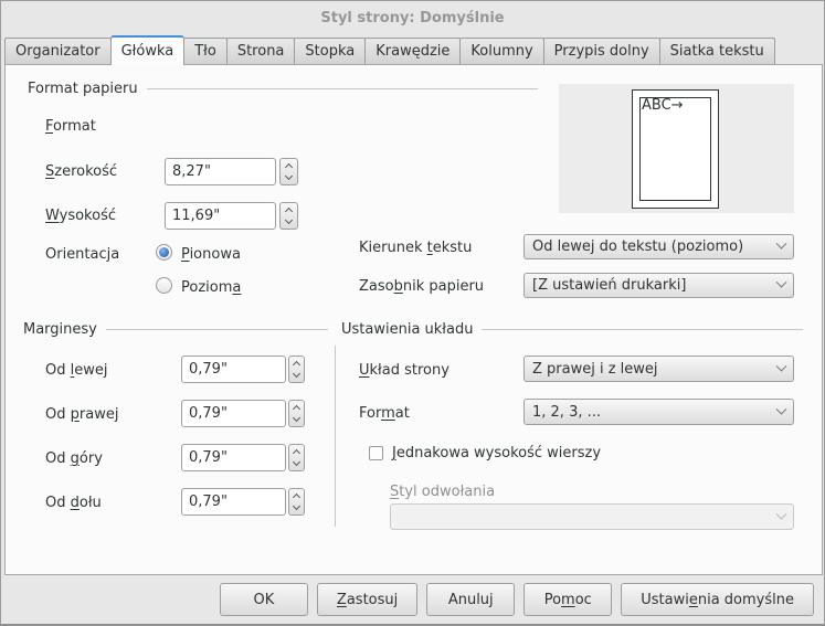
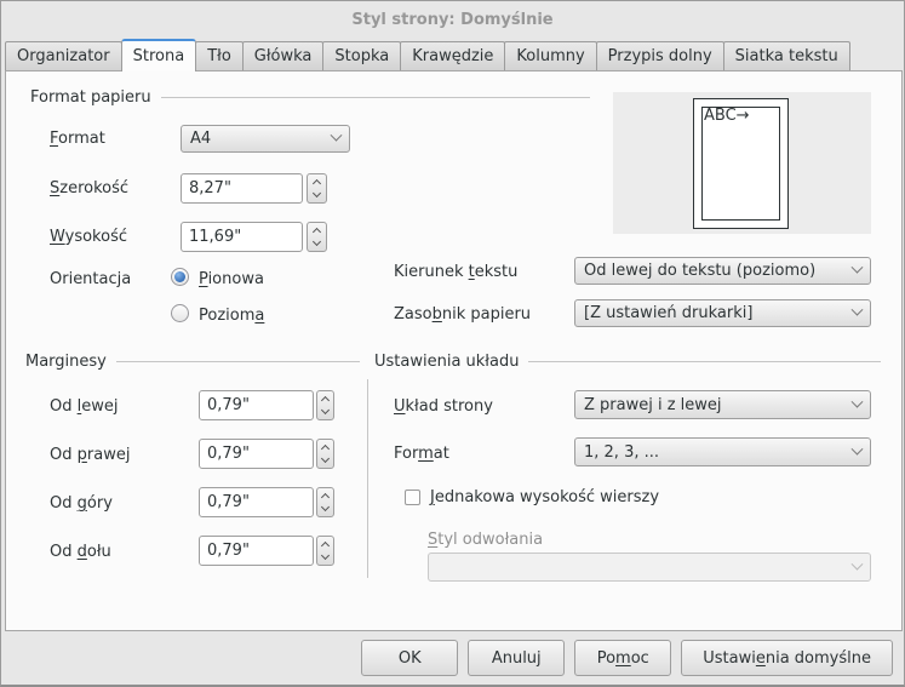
  Styl strony: Domyślnie
  Organizator
- Główka
+ Strona
  Tło
- Strona
+ Główka
  Stopka
  Krawędzie
  Kolumny
  Przypis dolny
  Siatka tekstu
  Format papieru
  Format
+ A4
  Szerokość
  8,27"
  Wysokość
  11,69"
  Orientacja
  Pionowa
  Pozioma
  Kierunek tekstu
  Od lewej do tekstu (poziomo)
  Zasobnik papieru
  [Z ustawień drukarki]
  ABC→
  Marginesy
  Od lewej
  0,79"
  Od prawej
  0,79"
  Od góry
  0,79"
  Od dołu
  0,79"
  Ustawienia układu
  Układ strony
  Z prawej i z lewej
  Format
  1, 2, 3, ...
  Jednakowa wysokość wierszy
  Styl odwołania
  OK
- Z
- astosuj
  Anuluj
  Po
  m
  oc
  Ustawi
  e
  nia domyślne
